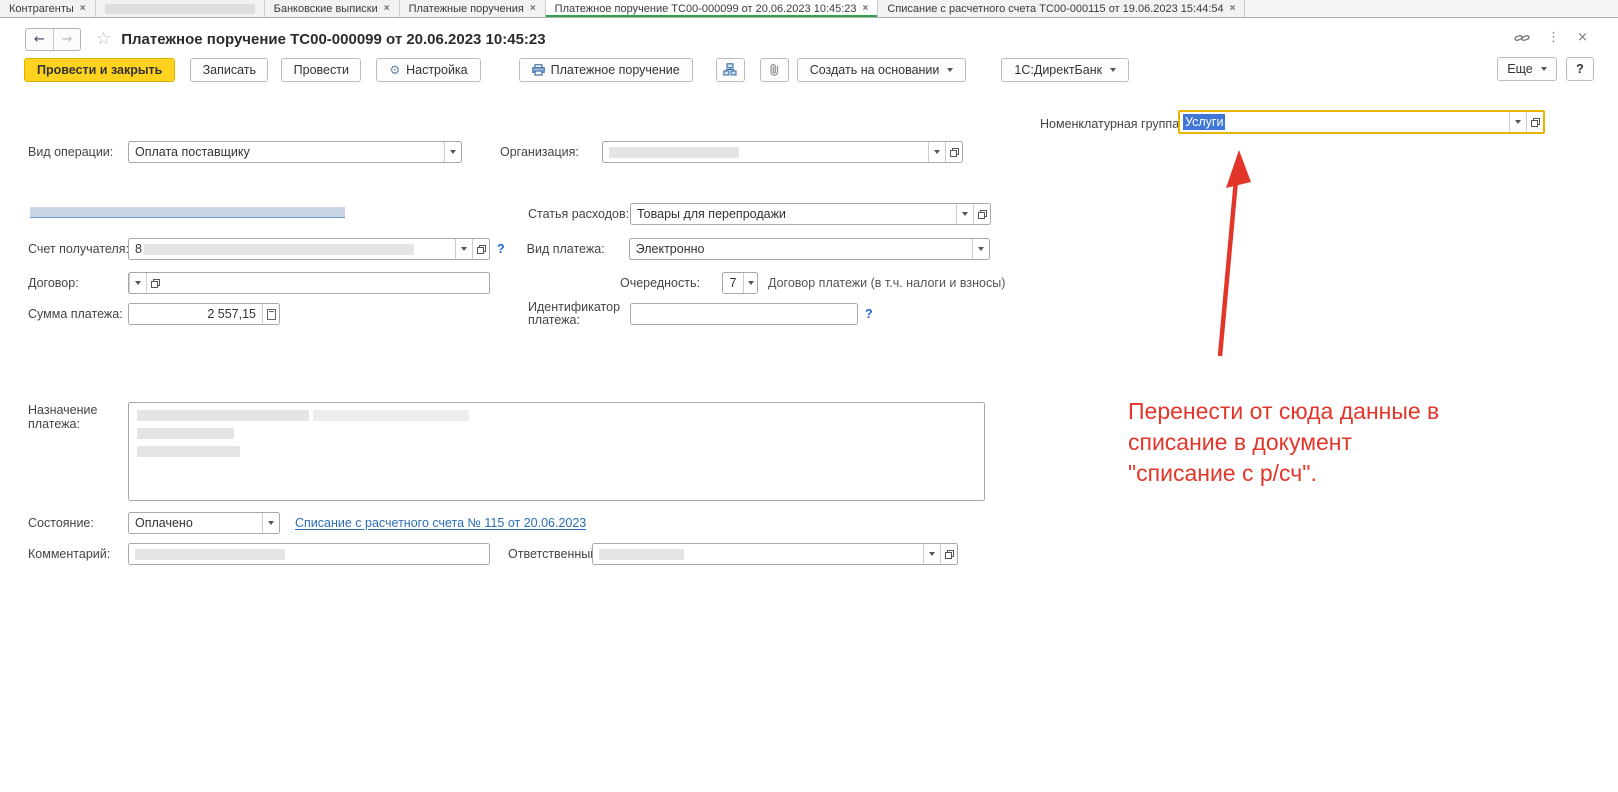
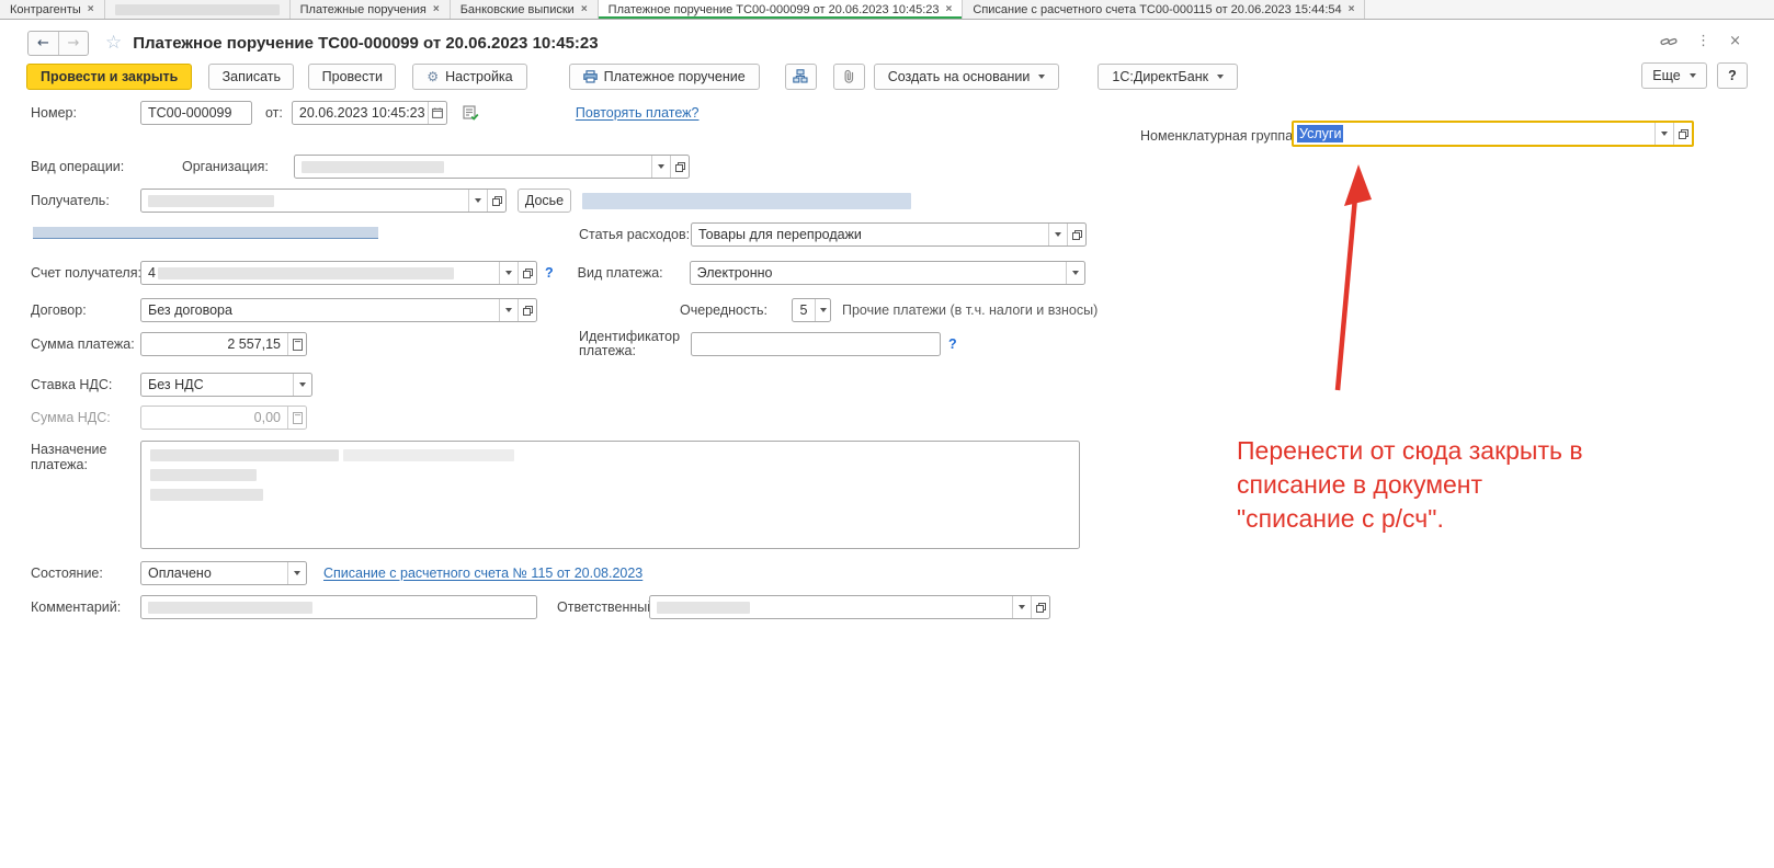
  Контрагенты
  ×
- Банковские выписки
+ Платежные поручения
  ×
- Платежные поручения
+ Банковские выписки
  ×
  Платежное поручение ТС00-000099 от 20.06.2023 10:45:23
  ×
- Списание с расчетного счета ТС00-000115 от 19.06.2023 15:44:54
+ Списание с расчетного счета ТС00-000115 от 20.06.2023 15:44:54
  ×
  ←
  →
  ☆
  Платежное поручение ТС00-000099 от 20.06.2023 10:45:23
  ⋮
  ×
  Провести и закрыть
  Записать
  Провести
  ⚙
  Настройка
  Платежное поручение
  Создать на основании
  1С:ДиректБанк
  Еще
  ?
+ Номер:
+ ТС00-000099
+ от:
+ 20.06.2023 10:45:23
+ Повторять платеж?
  Номенклатурная группа
  Услуги
  Вид операции:
- Оплата поставщику
  Организация:
+ Получатель:
+ Досье
  Статья расходов:
  Товары для перепродажи
  Счет получателя
- 8
+ 4
  ?
  Вид платежа:
  Электронно
  Договор:
+ Без договора
  Очередность:
- 7
+ 5
- Договор платежи (в т.ч. налоги и взносы)
+ Прочие платежи (в т.ч. налоги и взносы)
  Сумма платежа:
  2 557,15
  Идентификатор
  платежа:
  ?
+ Ставка НДС:
+ Без НДС
+ Сумма НДС:
+ 0,00
  Назначение
  платежа:
  Состояние:
  Оплачено
- Списание с расчетного счета № 115 от 20.06.2023
+ Списание с расчетного счета № 115 от 20.08.2023
  Комментарий:
  Ответственны
- Перенести от сюда данные в
+ Перенести от сюда закрыть в
  списание в документ
  "списание с р/сч".
